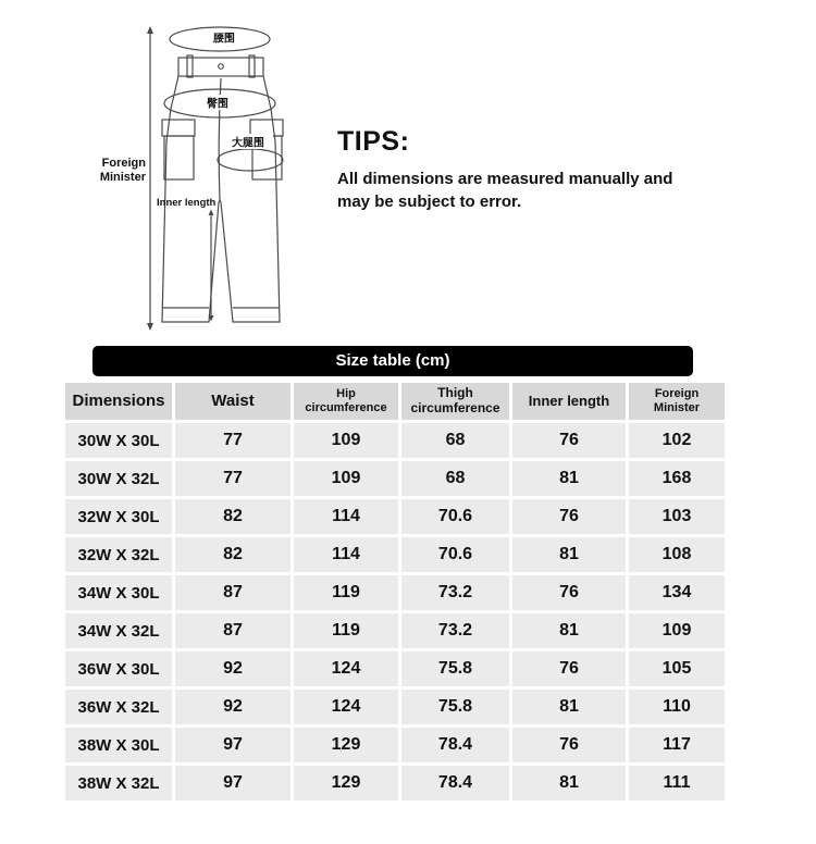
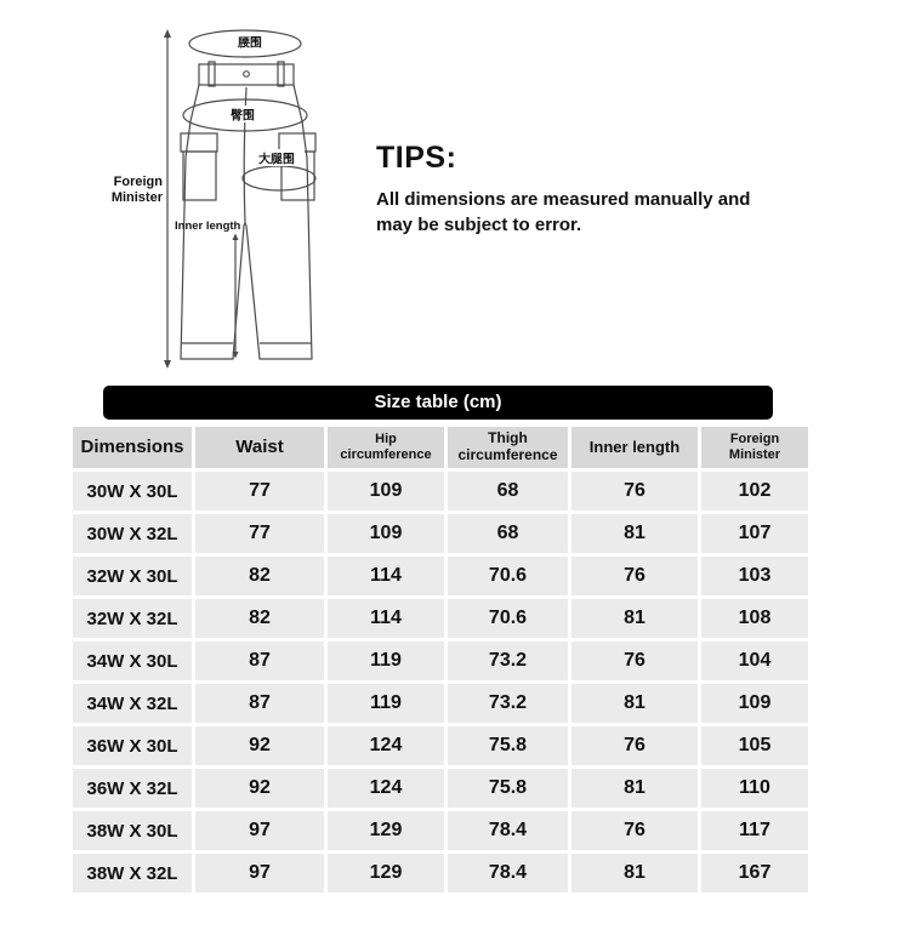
  腰围
  臀围
  大腿围
  Foreign
  Minister
  Inner length
  TIPS:
  All dimensions are measured manually and may be subject to error.
  Size table (cm)
  Dimensions	Waist	Hip circumference	Thigh circumference	Inner length	Foreign Minister
  30W X 30L	77	109	68	76	102
- 30W X 32L	77	109	68	81	168
+ 30W X 32L	77	109	68	81	107
  32W X 30L	82	114	70.6	76	103
  32W X 32L	82	114	70.6	81	108
- 34W X 30L	87	119	73.2	76	134
+ 34W X 30L	87	119	73.2	76	104
  34W X 32L	87	119	73.2	81	109
  36W X 30L	92	124	75.8	76	105
  36W X 32L	92	124	75.8	81	110
  38W X 30L	97	129	78.4	76	117
- 38W X 32L	97	129	78.4	81	111
+ 38W X 32L	97	129	78.4	81	167
